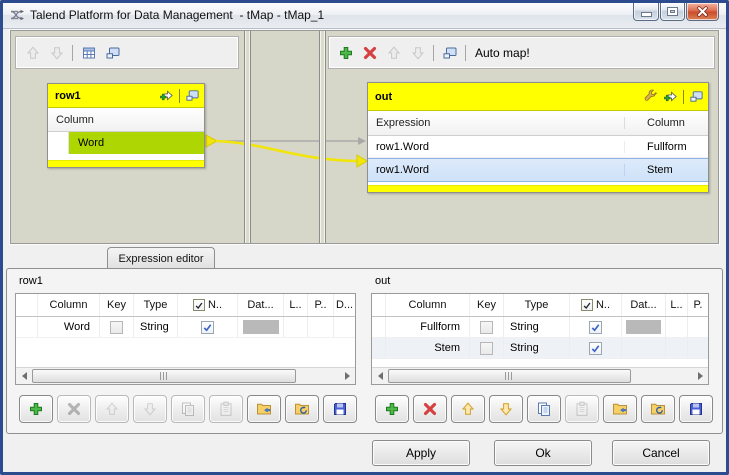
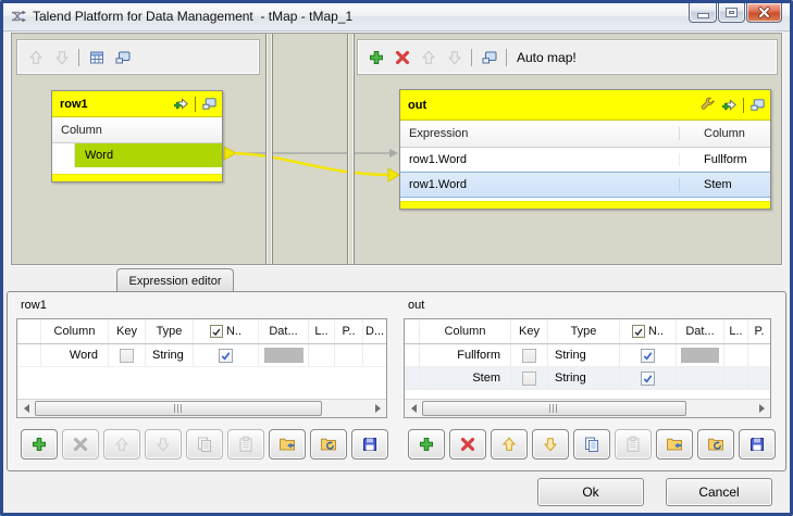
  Talend Platform for Data Management - tMap - tMap_1
  Auto map!
  row1
  Column
  Word
  out
  Expression
  Column
  row1.Word
  Fullform
  row1.Word
  Stem
  Expression editor
  row1
  Column
  Key
  Type
  N..
  Dat...
  L..
  P..
  D...
  Word
  String
  out
  Column
  Key
  Type
  N..
  Dat...
  L..
  P.
  Fullform
  String
  Stem
  String
- Apply
  Ok
  Cancel
